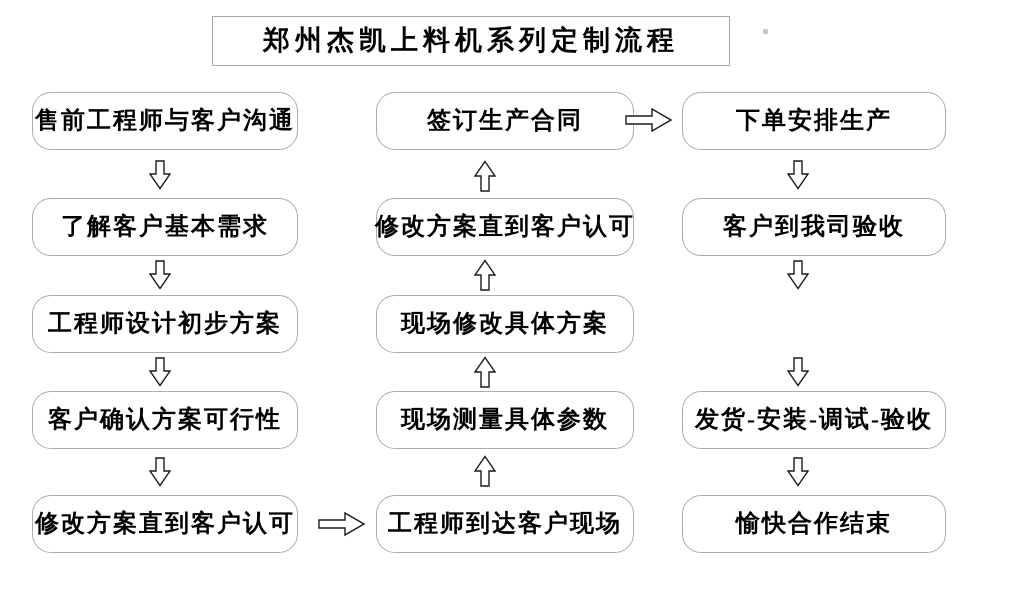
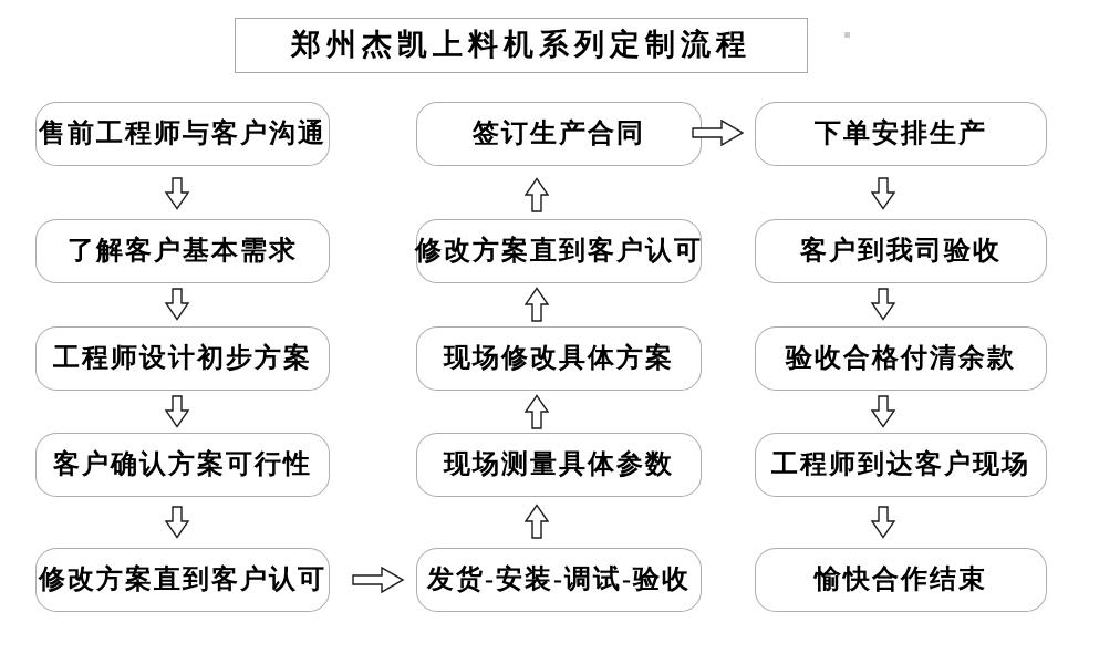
  郑州杰凯上料机系列定制流程
  售前工程师与客户沟通
  了解客户基本需求
  工程师设计初步方案
  客户确认方案可行性
  修改方案直到客户认可
  签订生产合同
  修改方案直到客户认可
  现场修改具体方案
  现场测量具体参数
- 工程师到达客户现场
+ 发货-安装-调试-验收
  下单安排生产
  客户到我司验收
+ 验收合格付清余款
- 发货-安装-调试-验收
+ 工程师到达客户现场
  愉快合作结束
